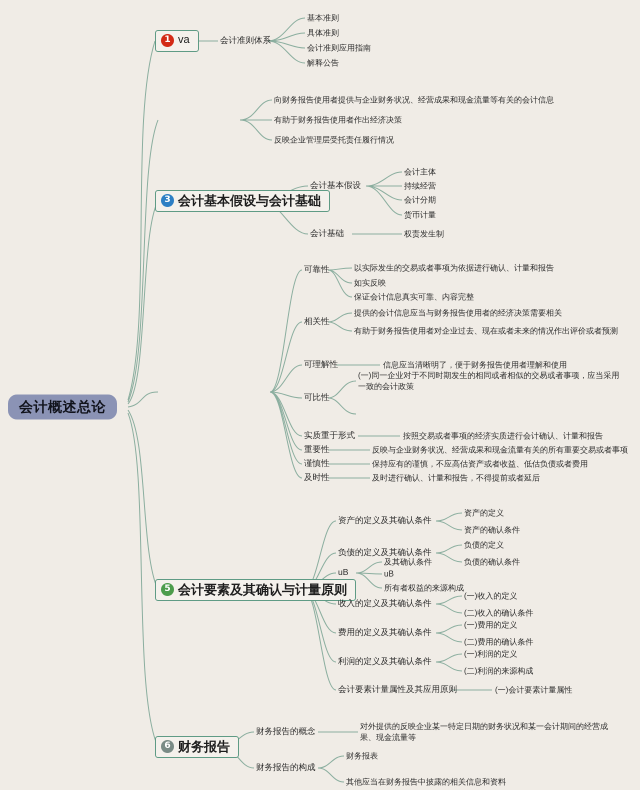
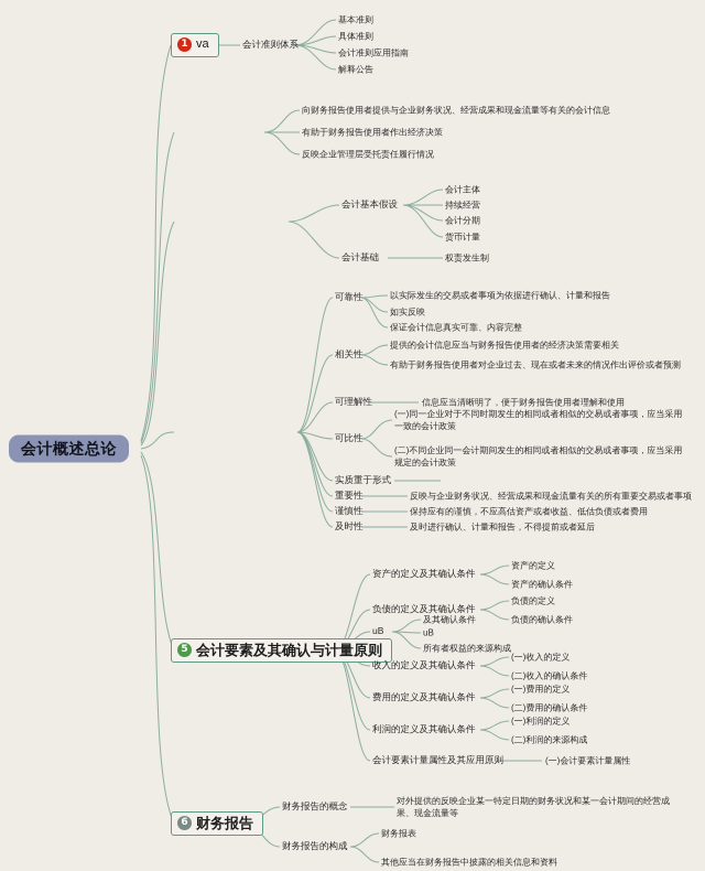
  会计概述总论
  1
  va
  会计准则体系
  基本准则
  具体准则
  会计准则应用指南
  解释公告
  向财务报告使用者提供与企业财务状况、经营成果和现金流量等有关的会计信息
  有助于财务报告使用者作出经济决策
  反映企业管理层受托责任履行情况
- 3
- 会计基本假设与会计基础
  会计基本假设
  会计基础
  会计主体
  持续经营
  会计分期
  货币计量
  权责发生制
  可靠性
  以实际发生的交易或者事项为依据进行确认、计量和报告
  如实反映
  保证会计信息真实可靠、内容完整
  相关性
  提供的会计信息应当与财务报告使用者的经济决策需要相关
  有助于财务报告使用者对企业过去、现在或者未来的情况作出评价或者预测
  可理解性
  信息应当清晰明了，便于财务报告使用者理解和使用
  可比性
  (一)同一企业对于不同时期发生的相同或者相似的交易或者事项，应当采用一致的会计政策
+ (二)不同企业同一会计期间发生的相同或者相似的交易或者事项，应当采用规定的会计政策
  实质重于形式
- 按照交易或者事项的经济实质进行会计确认、计量和报告
  重要性
  反映与企业财务状况、经营成果和现金流量有关的所有重要交易或者事项
  谨慎性
  保持应有的谨慎，不应高估资产或者收益、低估负债或者费用
  及时性
  及时进行确认、计量和报告，不得提前或者延后
  5
  会计要素及其确认与计量原则
  资产的定义及其确认条件
  资产的定义
  资产的确认条件
  负债的定义及其确认条件
  负债的定义
  负债的确认条件
  uB
  及其确认条件
  uB
  所有者权益的来源构成
  收入的定义及其确认条件
  (一)收入的定义
  (二)收入的确认条件
  费用的定义及其确认条件
  (一)费用的定义
  (二)费用的确认条件
  利润的定义及其确认条件
  (一)利润的定义
  (二)利润的来源构成
  会计要素计量属性及其应用原则
  (一)会计要素计量属性
  6
  财务报告
  财务报告的概念
  对外提供的反映企业某一特定日期的财务状况和某一会计期间的经营成果、现金流量等
  财务报告的构成
  财务报表
  其他应当在财务报告中披露的相关信息和资料
